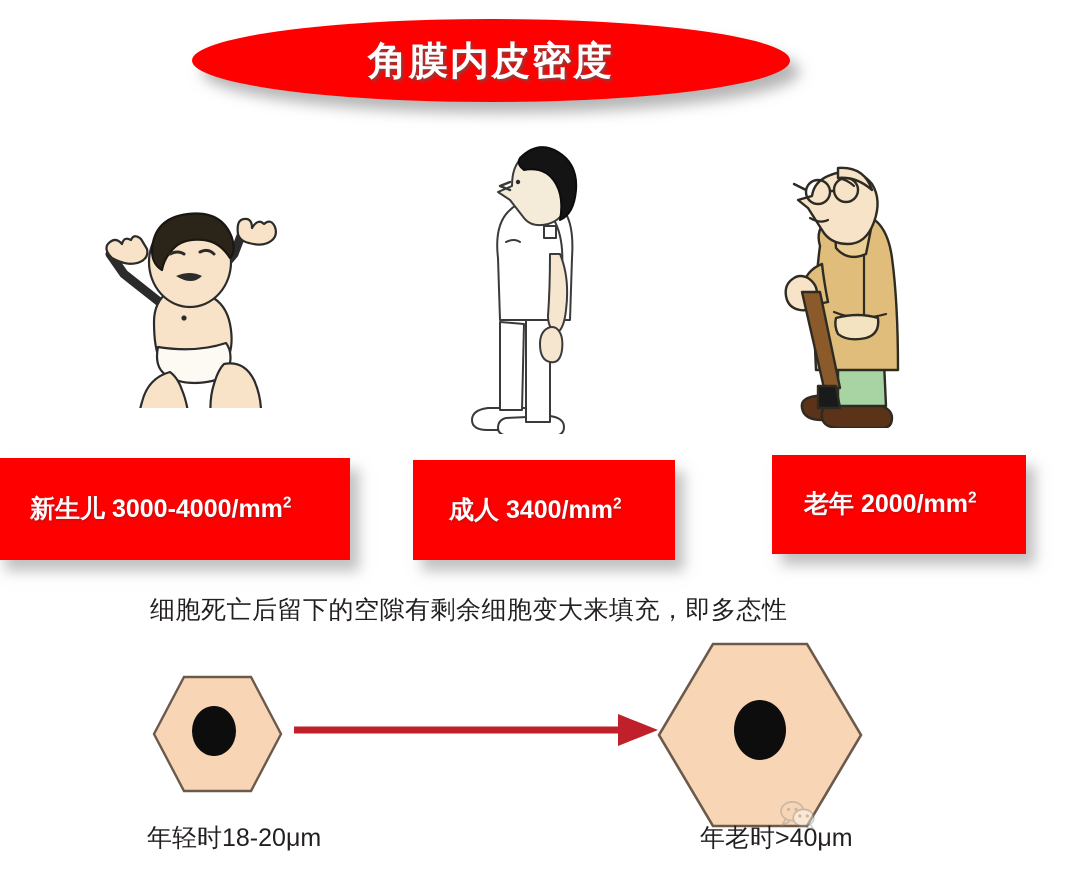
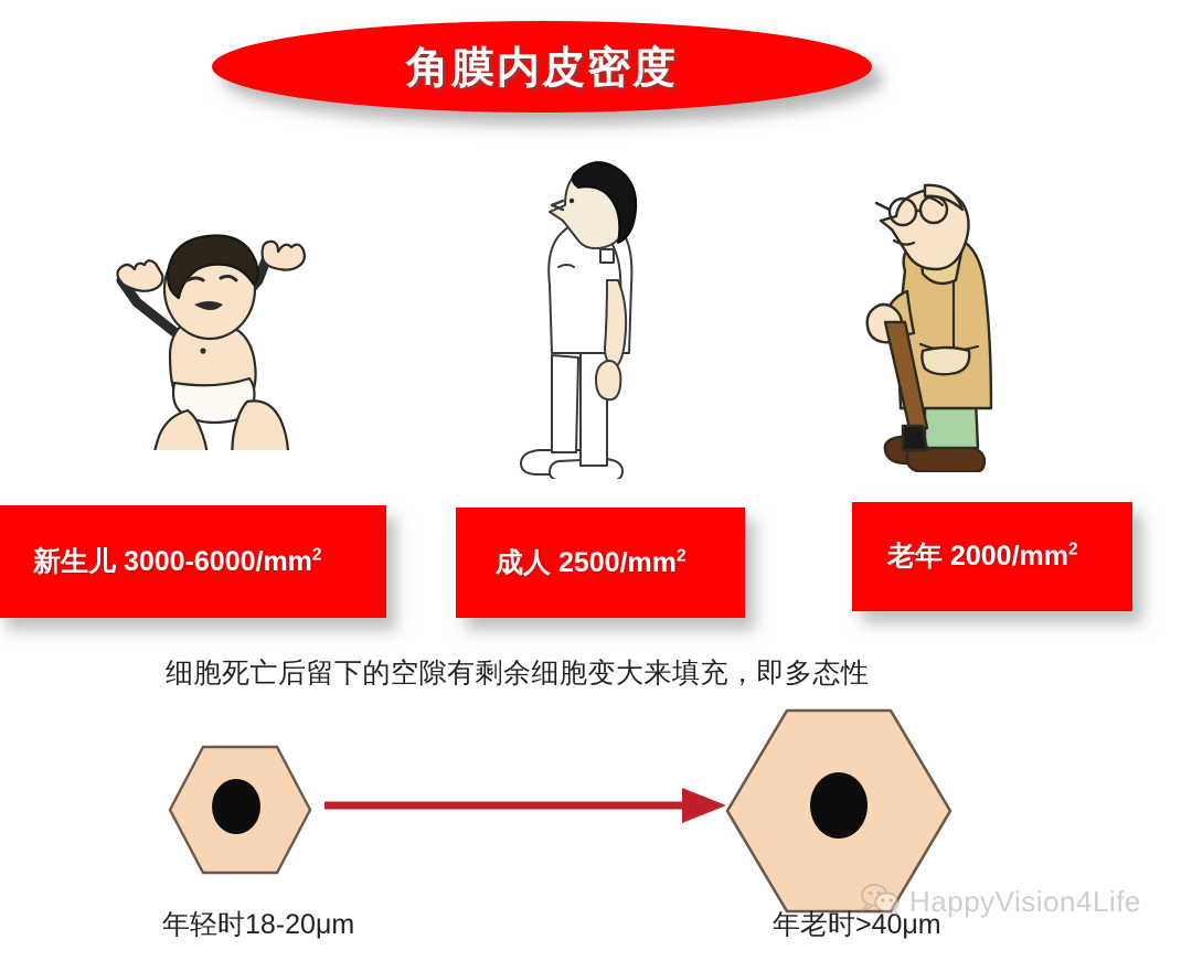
  角膜内皮密度
- 新生儿 3000-4000/mm2
+ 新生儿 3000-6000/mm2
- 成人 3400/mm2
+ 成人 2500/mm2
  老年 2000/mm2
  细胞死亡后留下的空隙有剩余细胞变大来填充，即多态性
  年轻时18-20μm
  年老时>40μm
+ HappyVision4Life
